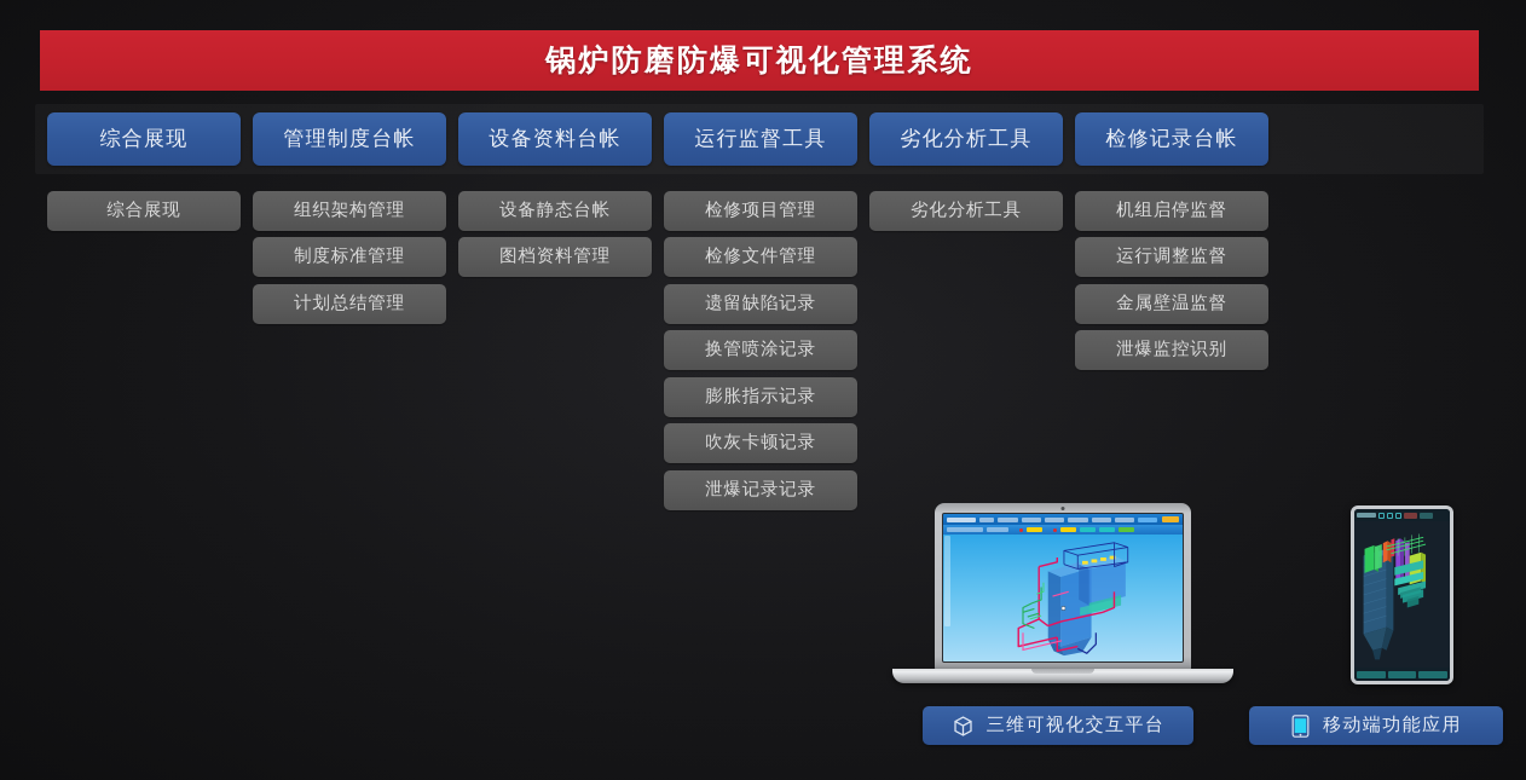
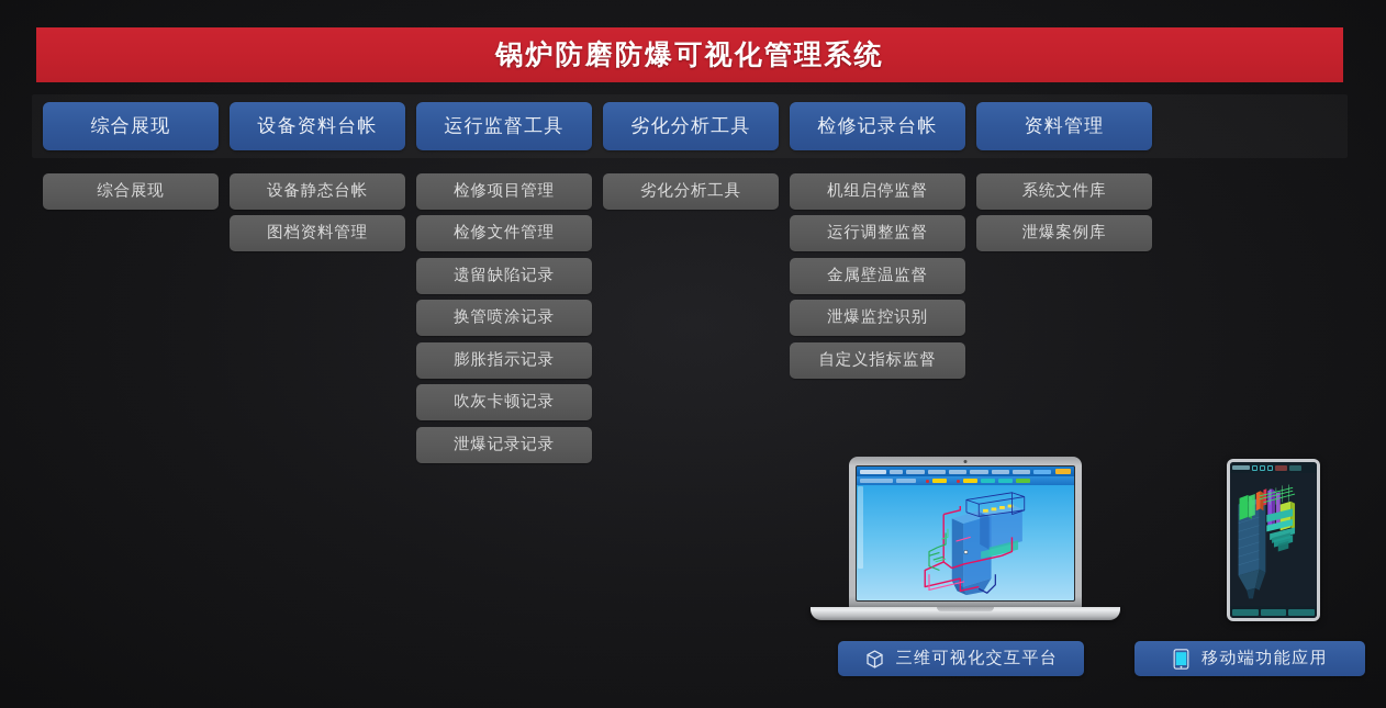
  锅炉防磨防爆可视化管理系统
  综合展现
  综合展现
- 管理制度台帐
- 组织架构管理
- 制度标准管理
- 计划总结管理
  设备资料台帐
  设备静态台帐
  图档资料管理
  运行监督工具
  检修项目管理
  检修文件管理
  遗留缺陷记录
  换管喷涂记录
  膨胀指示记录
  吹灰卡顿记录
  泄爆记录记录
  劣化分析工具
  劣化分析工具
  检修记录台帐
  机组启停监督
  运行调整监督
  金属壁温监督
  泄爆监控识别
+ 自定义指标监督
+ 资料管理
+ 系统文件库
+ 泄爆案例库
  三维可视化交互平台
  移动端功能应用
